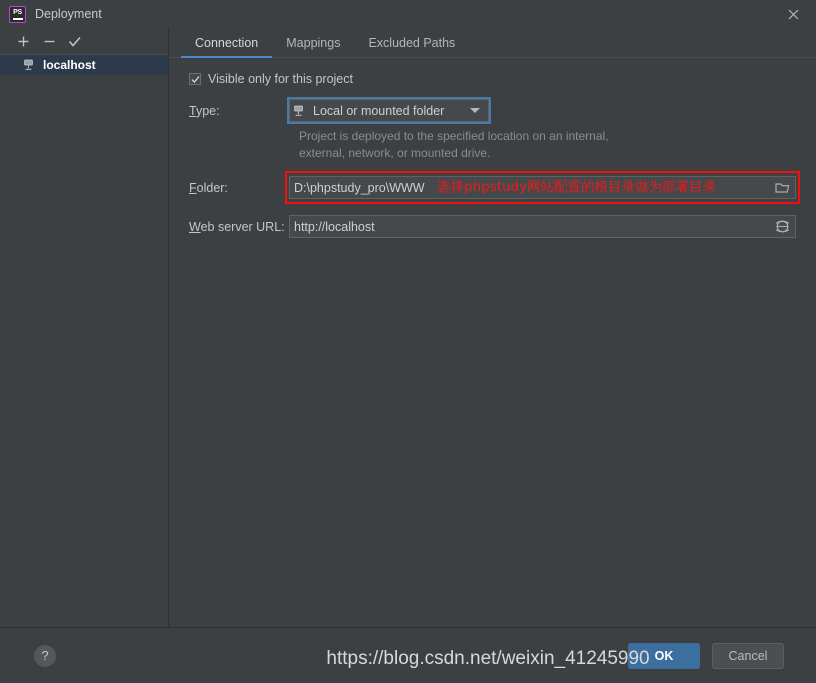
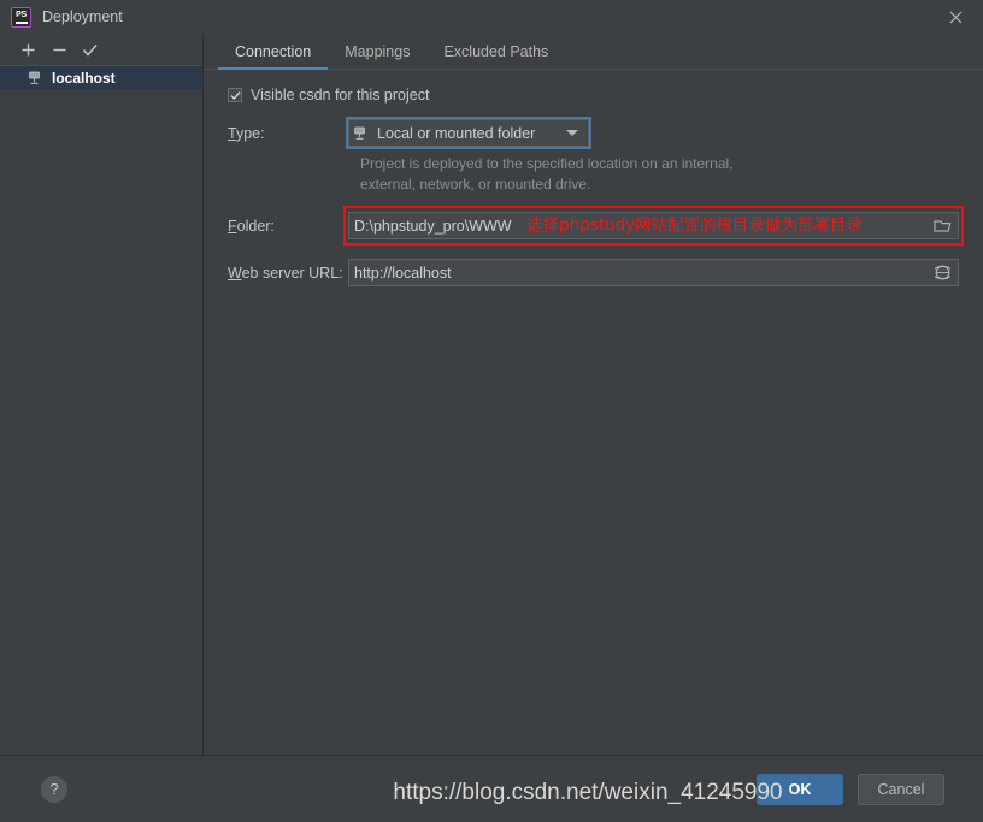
  Deployment
  localhost
  Connection
  Mappings
  Excluded Paths
- Visible only for this project
+ Visible csdn for this project
  Type:
  Local or mounted folder
  Project is deployed to the specified location on an internal,
  external, network, or mounted drive.
  Folder:
  D:\phpstudy_pro\WWW
  选择phpstudy网站配置的根目录做为部署目录
  Web server URL:
  http://localhost
  ?
  OK
  Cancel
  https://blog.csdn.net/weixin_41245990
